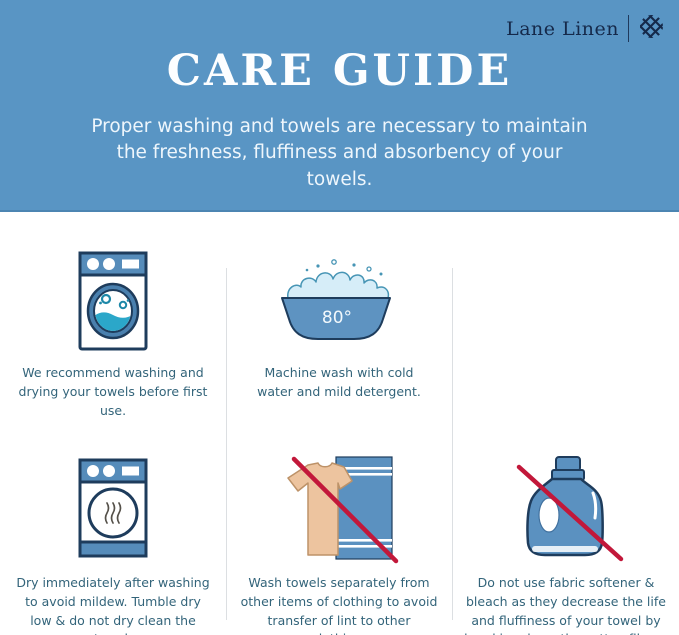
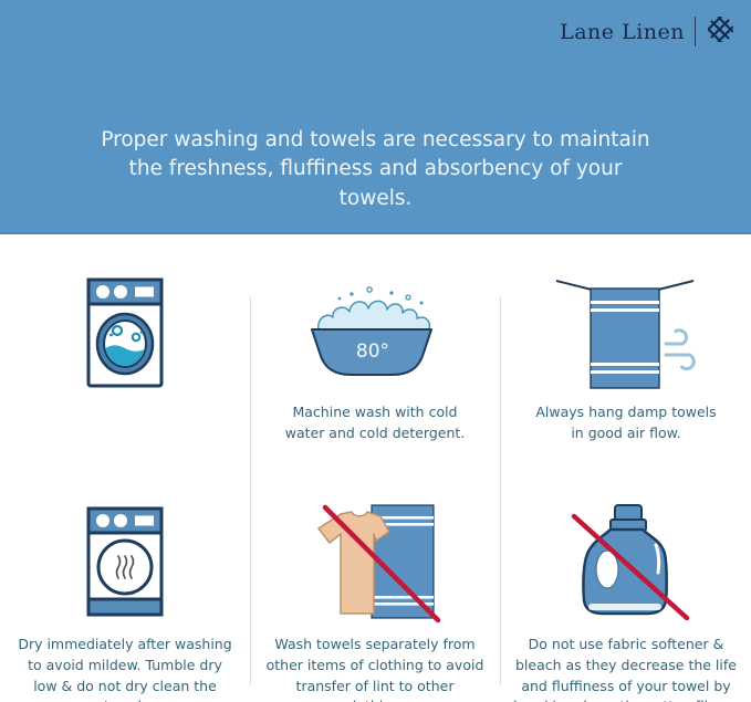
  Lane Linen
- CARE GUIDE
  Proper washing and towels are necessary to maintain the freshness, fluffiness and absorbency of your towels.
- We recommend washing and drying your towels before first use.
  80°
- Machine wash with cold water and mild detergent.
+ Machine wash with cold water and cold detergent.
+ Always hang damp towels in good air flow.
  Dry immediately after washing to avoid mildew. Tumble dry low & do not dry clean the
  Wash towels separately from other items of clothing to avoid transfer of lint to other
  Do not use fabric softener & bleach as they decrease the life and fluffiness of your towel by
